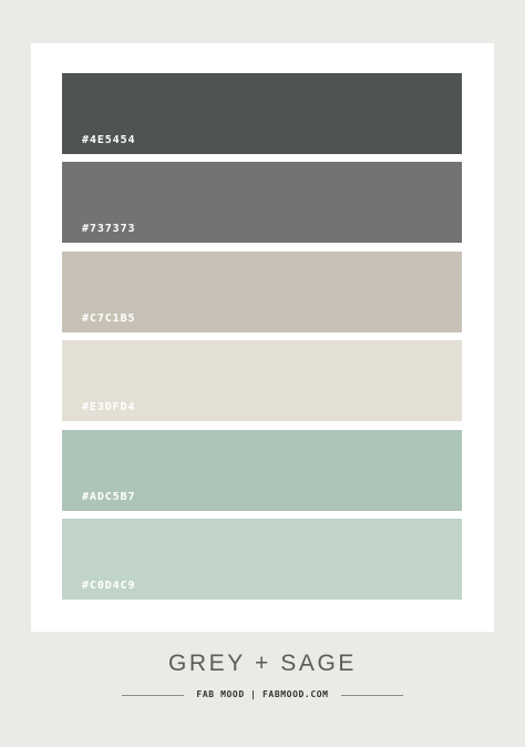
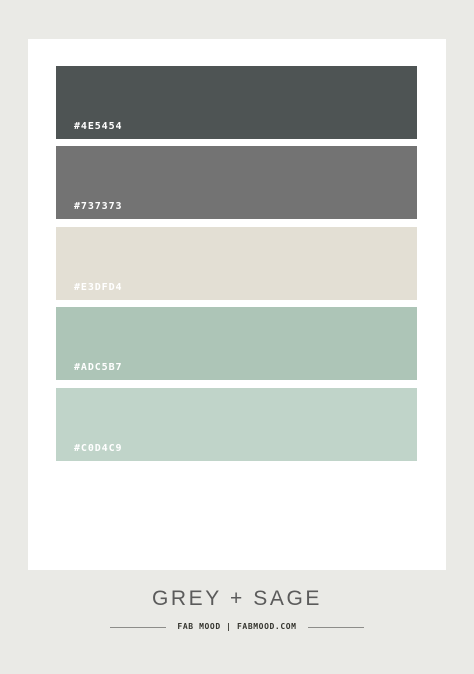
  #4E5454
  #737373
- #C7C1B5
  #E3DFD4
  #ADC5B7
  #C0D4C9
  GREY + SAGE
  FAB MOOD | FABMOOD.COM
